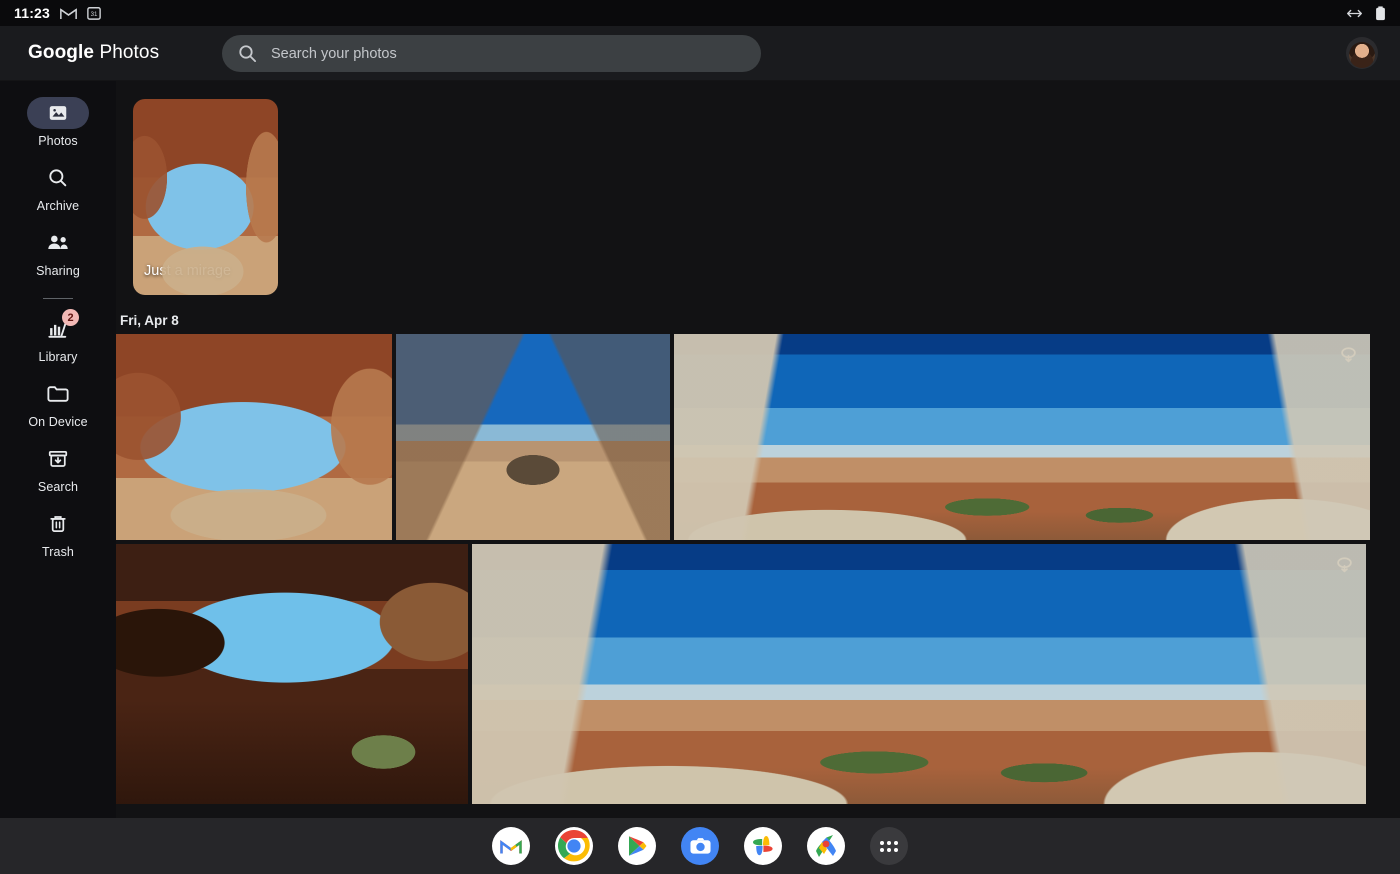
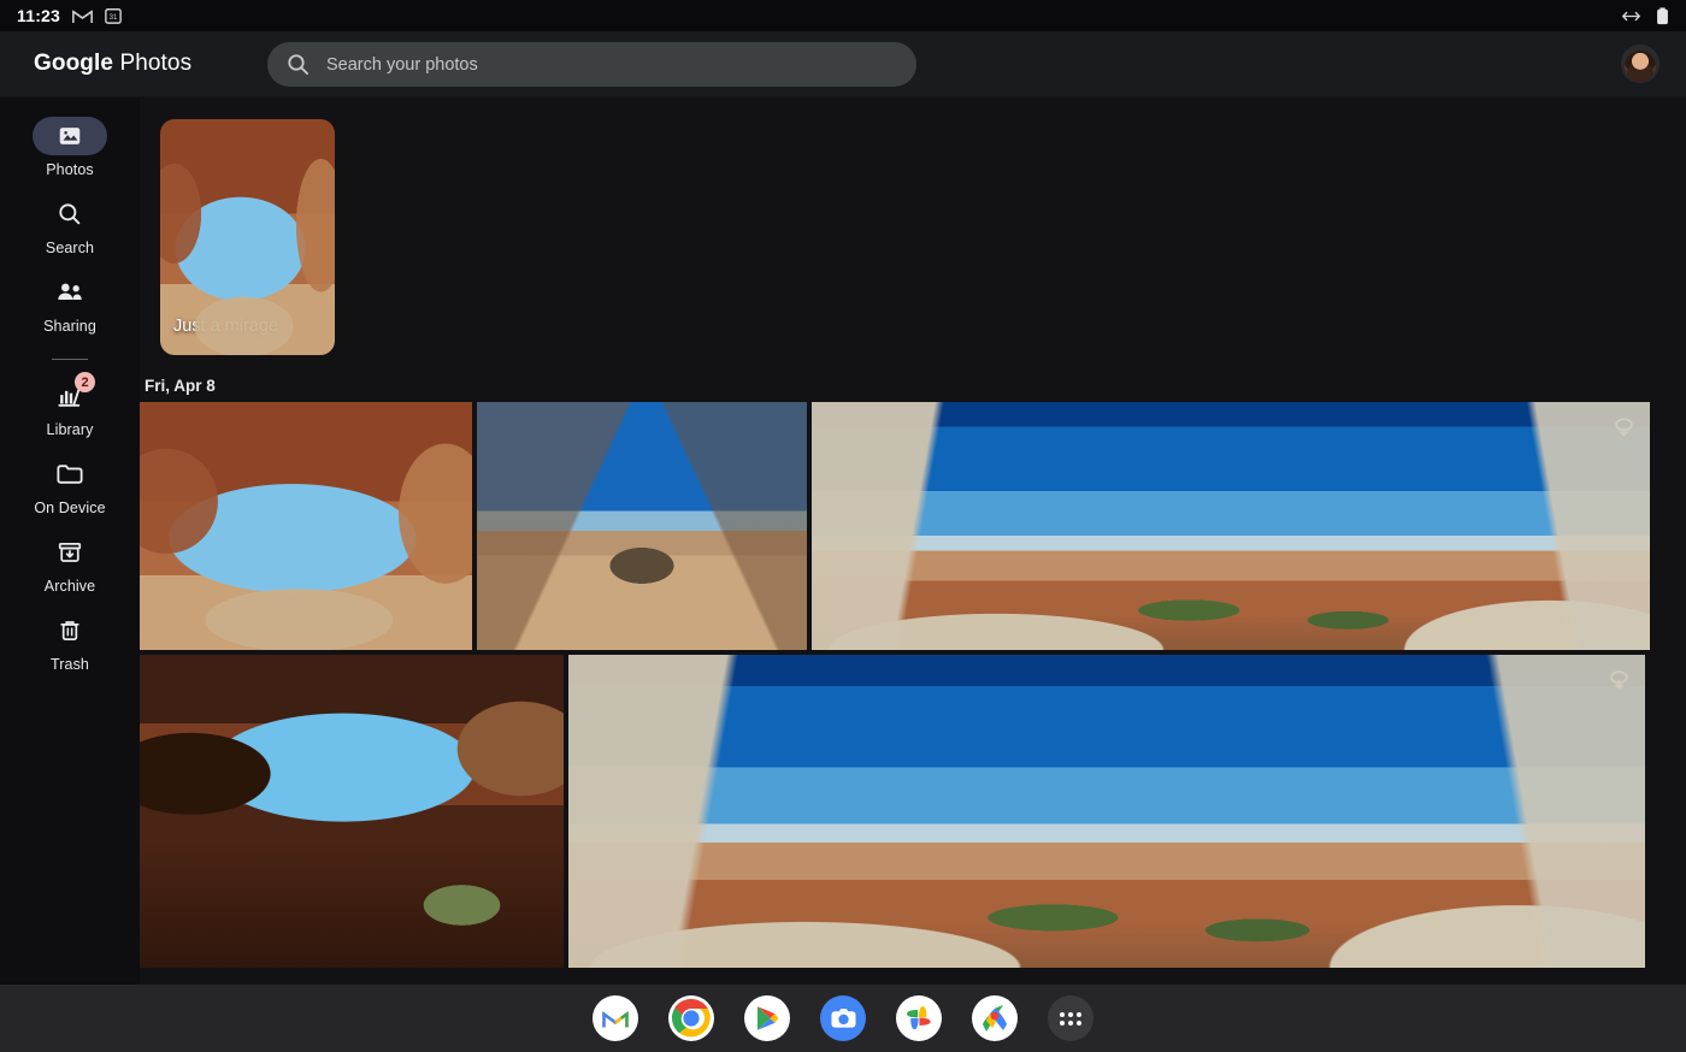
  11:23
  Google Photos
  Search your photos
  Photos
- Archive
+ Search
  Sharing
  2
  Library
  On Device
- Search
+ Archive
  Trash
  Fri, Apr 8
